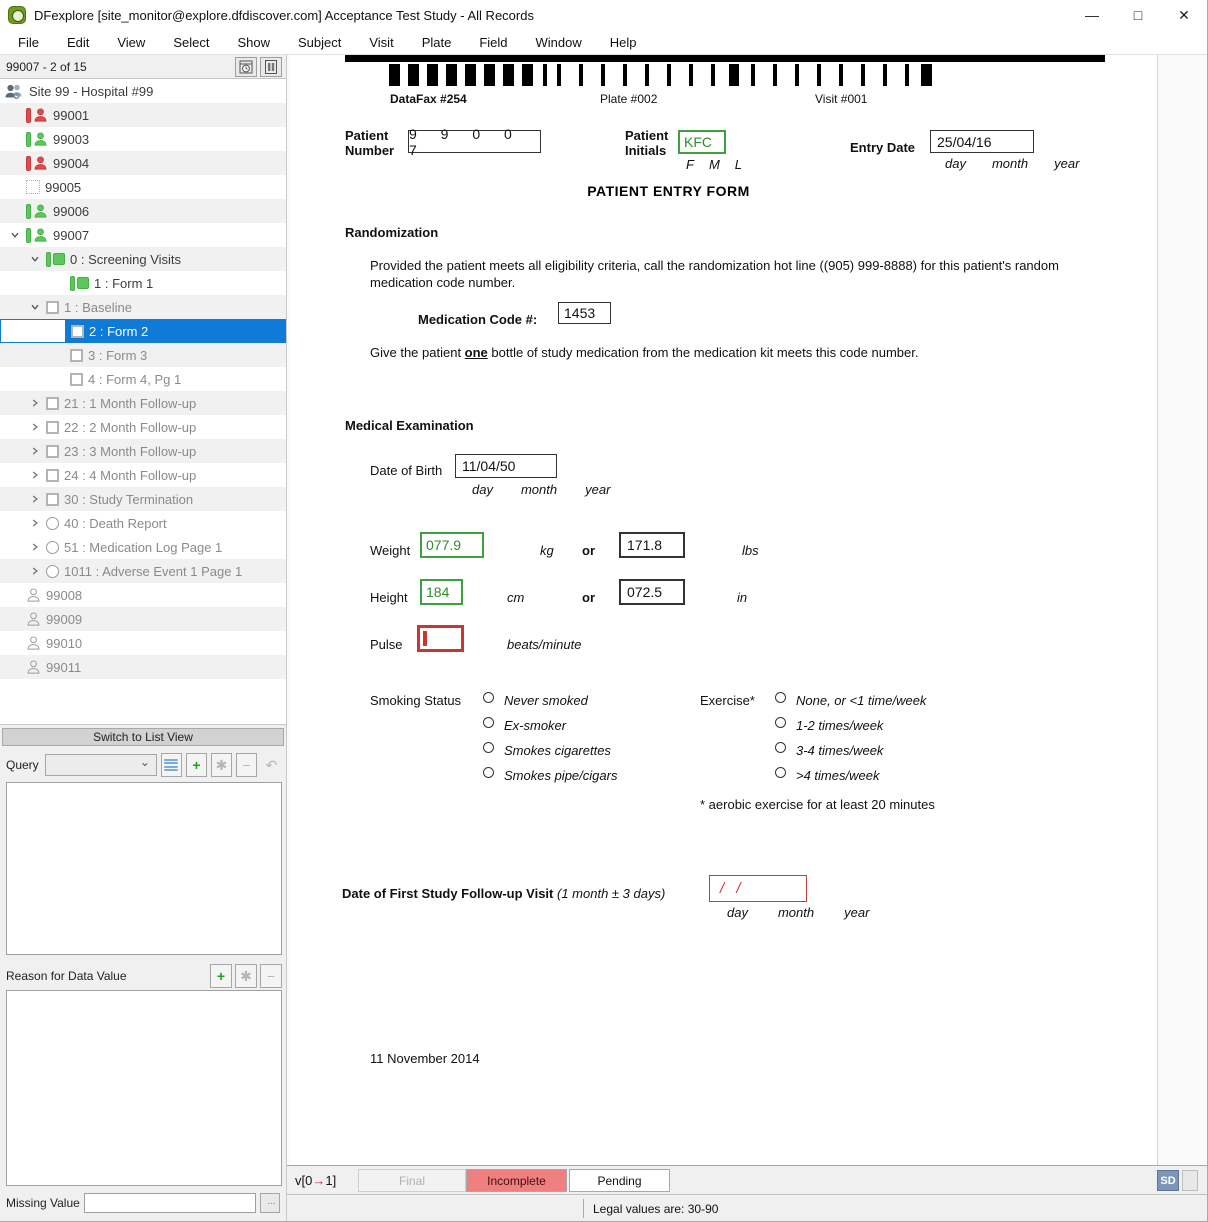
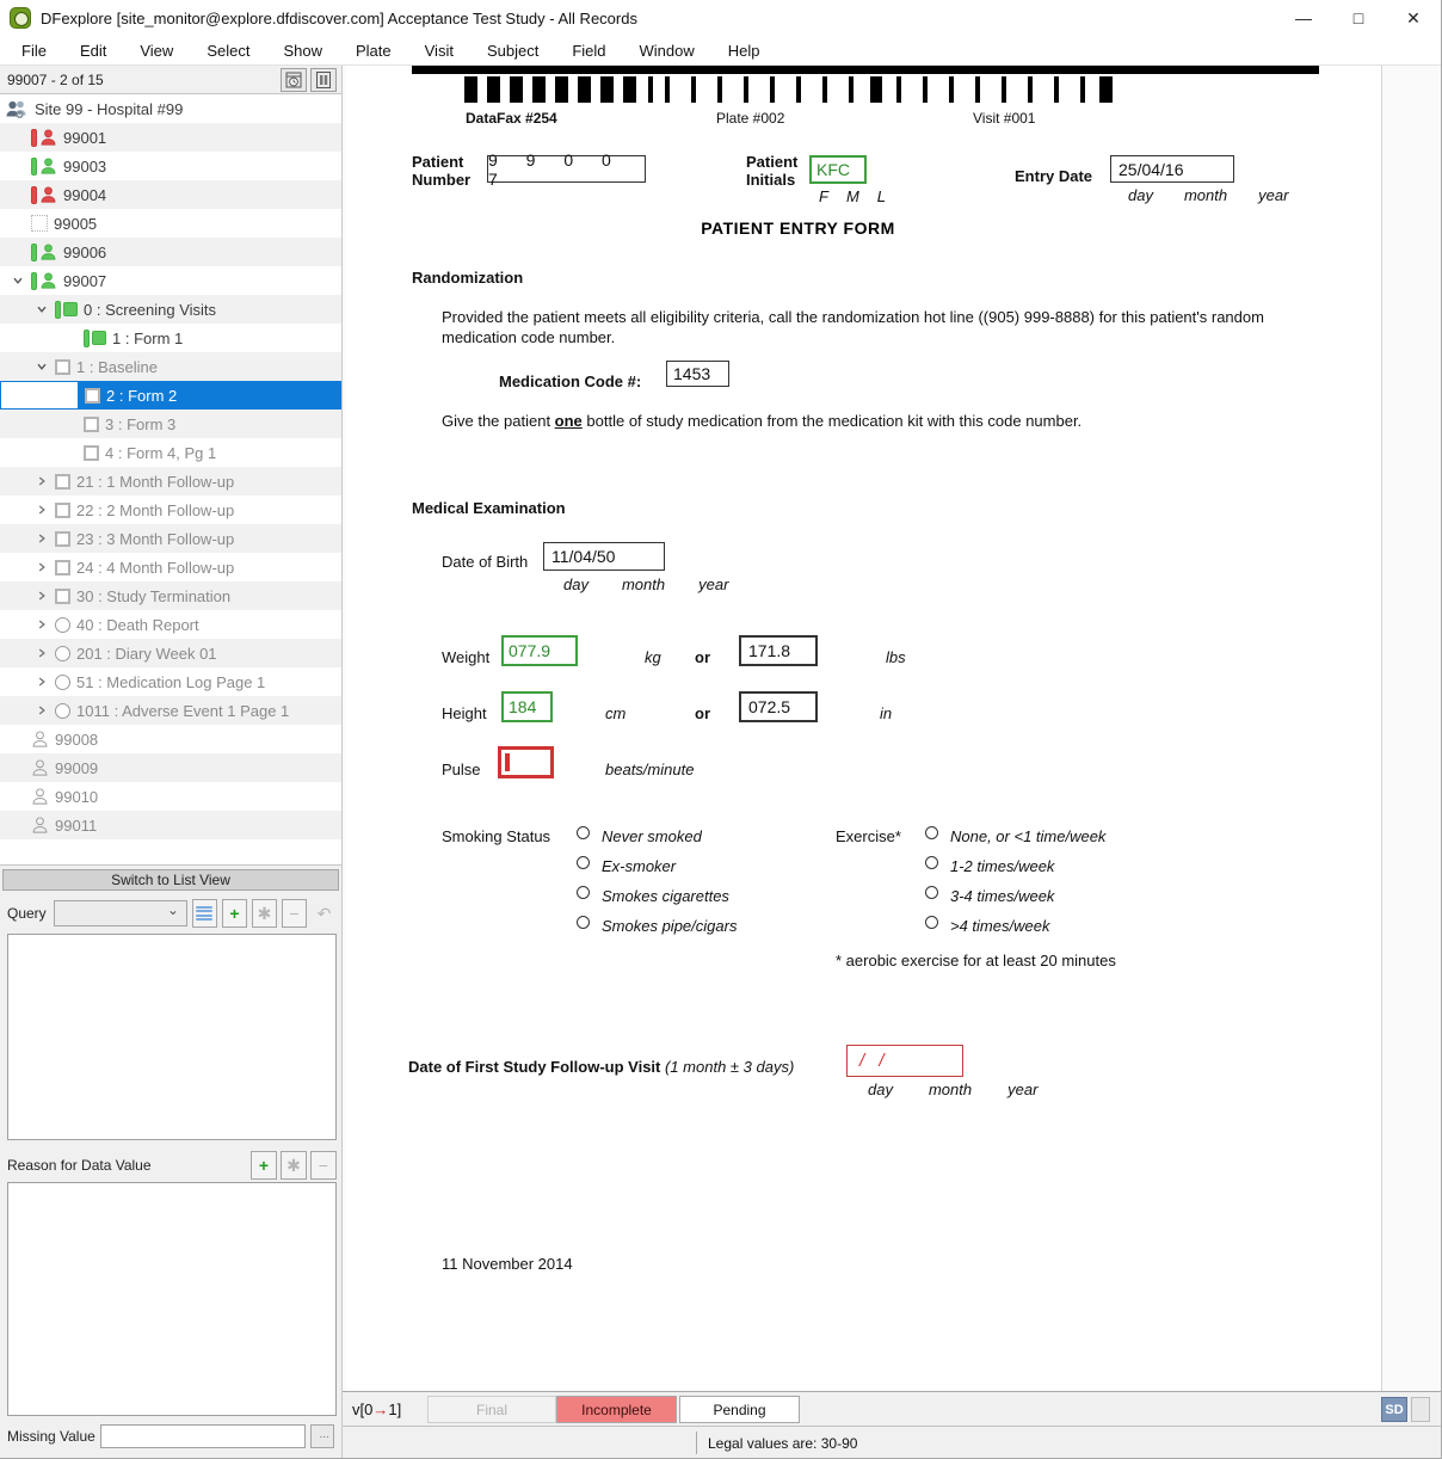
  DFexplore [site_monitor@explore.dfdiscover.com] Acceptance Test Study - All Records
  —
  □
  ✕
  File
  Edit
  View
  Select
  Show
- Subject
+ Plate
  Visit
- Plate
+ Subject
  Field
  Window
  Help
  99007 - 2 of 15
  Site 99 - Hospital #99
  99001
  99003
  99004
  99005
  99006
  99007
  0 : Screening Visits
  1 : Form 1
  1 : Baseline
  2 : Form 2
  3 : Form 3
  4 : Form 4, Pg 1
  21 : 1 Month Follow-up
  22 : 2 Month Follow-up
  23 : 3 Month Follow-up
  24 : 4 Month Follow-up
  30 : Study Termination
  40 : Death Report
+ 201 : Diary Week 01
  51 : Medication Log Page 1
  1011 : Adverse Event 1 Page 1
  99008
  99009
  99010
  99011
  Switch to List View
  Query
  +
  ✱
  −
  ↶
  Reason for Data Value
  +
  ✱
  −
  Missing Value
  ...
  DataFax #254
  Plate #002
  Visit #001
  Patient
  Number
  9 9 0 0 7
  Patient
  Initials
  KFC
  F
  M
  L
  Entry Date
  25/04/16
  day
  month
  year
  PATIENT ENTRY FORM
  Randomization
  Provided the patient meets all eligibility criteria, call the randomization hot line ((905) 999-8888) for this patient's random medication code number.
  Medication Code #:
  1453
- Give the patient one bottle of study medication from the medication kit meets this code number.
+ Give the patient one bottle of study medication from the medication kit with this code number.
  Medical Examination
  Date of Birth
  11/04/50
  day
  month
  year
  Weight
  077.9
  kg
  or
  171.8
  lbs
  Height
  184
  cm
  or
  072.5
  in
  Pulse
  beats/minute
  Smoking Status
  Never smoked
  Ex-smoker
  Smokes cigarettes
  Smokes pipe/cigars
  Exercise*
  None, or <1 time/week
  1-2 times/week
  3-4 times/week
  >4 times/week
  * aerobic exercise for at least 20 minutes
  Date of First Study Follow-up Visit (1 month ± 3 days)
  / /
  day
  month
  year
  11 November 2014
  v[0→1]
  Final
  Incomplete
  Pending
  SD
  Legal values are: 30-90
